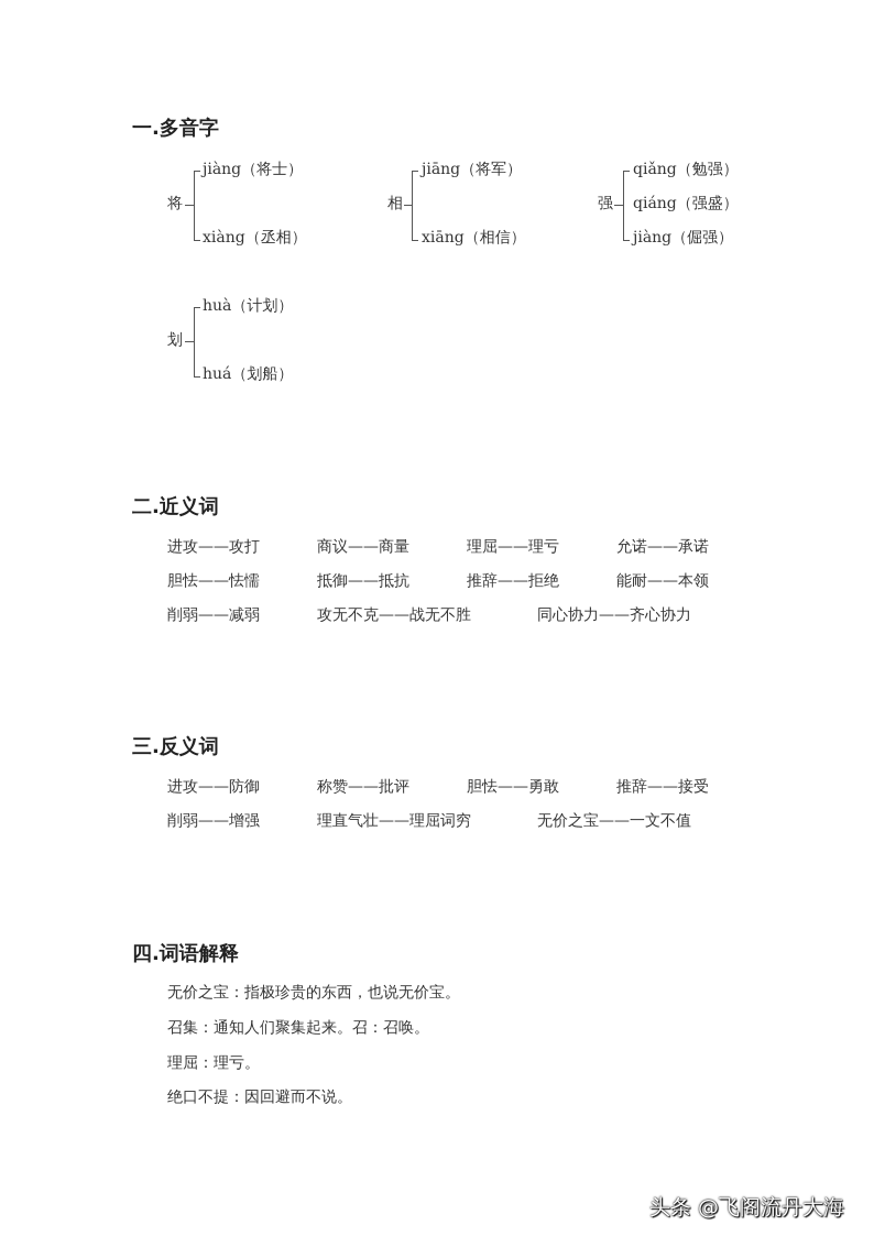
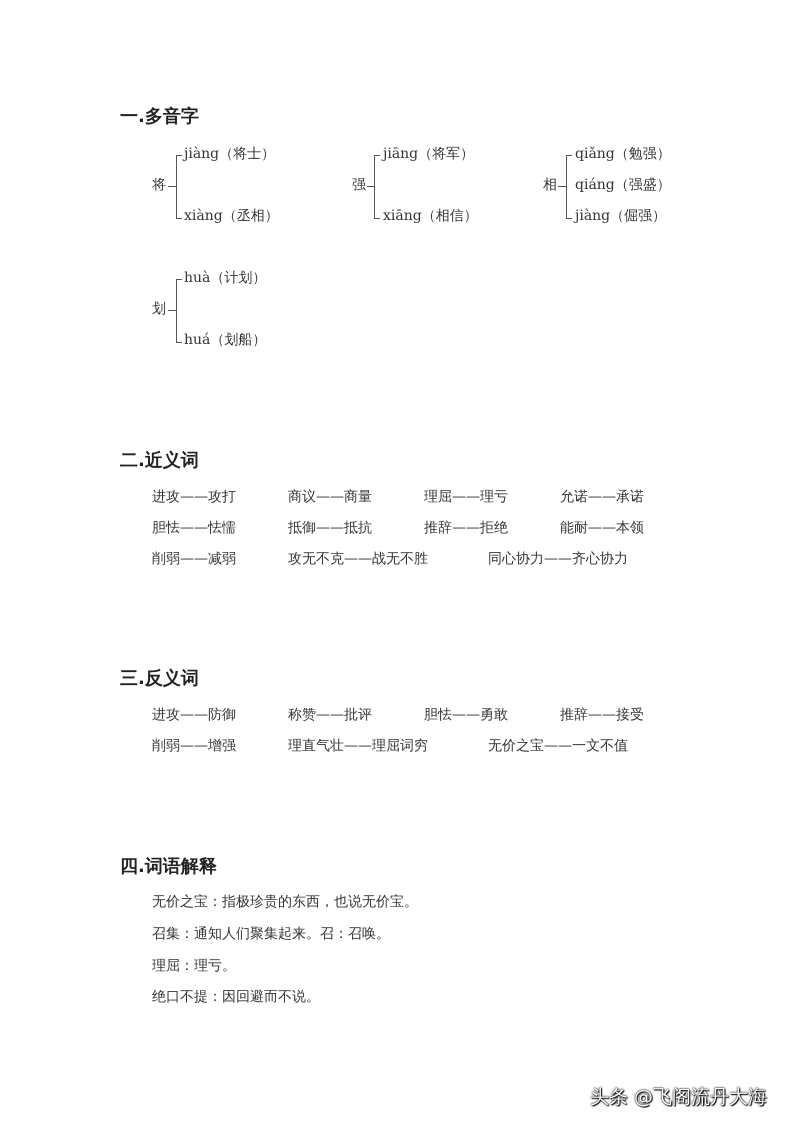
  一.多音字
  将
  jiàng（将士）
  xiàng（丞相）
- 相
+ 强
  jiāng（将军）
  xiāng（相信）
- 强
+ 相
  qiǎng（勉强）
  qiáng（强盛）
  jiàng（倔强）
  划
  huà（计划）
  huá（划船）
  二.近义词
  进攻——攻打
  商议——商量
  理屈——理亏
  允诺——承诺
  胆怯——怯懦
  抵御——抵抗
  推辞——拒绝
  能耐——本领
  削弱——减弱
  攻无不克——战无不胜
  同心协力——齐心协力
  三.反义词
  进攻——防御
  称赞——批评
  胆怯——勇敢
  推辞——接受
  削弱——增强
  理直气壮——理屈词穷
  无价之宝——一文不值
  四.词语解释
  无价之宝：指极珍贵的东西，也说无价宝。
  召集：通知人们聚集起来。召：召唤。
  理屈：理亏。
  绝口不提：因回避而不说。
  头条 @飞阁流丹大海
